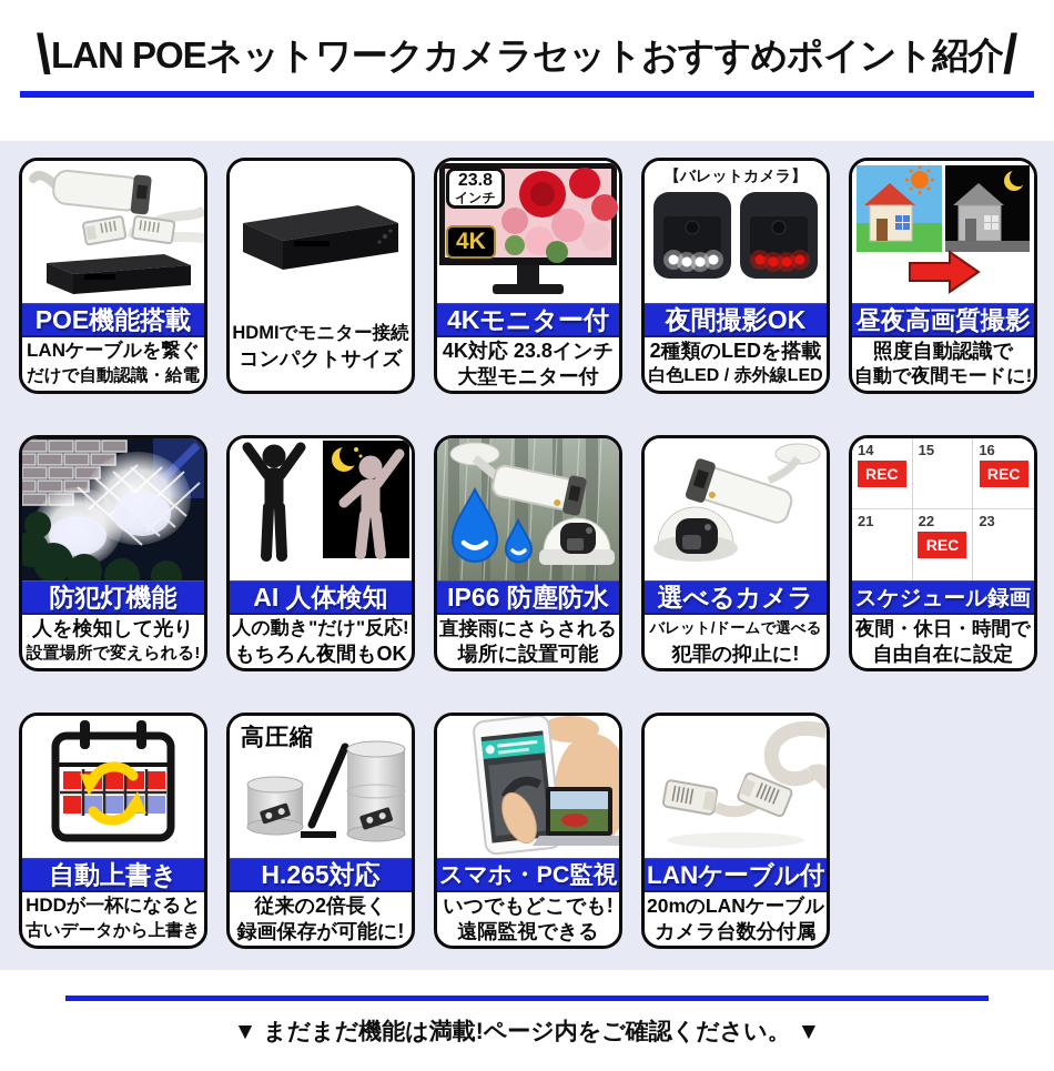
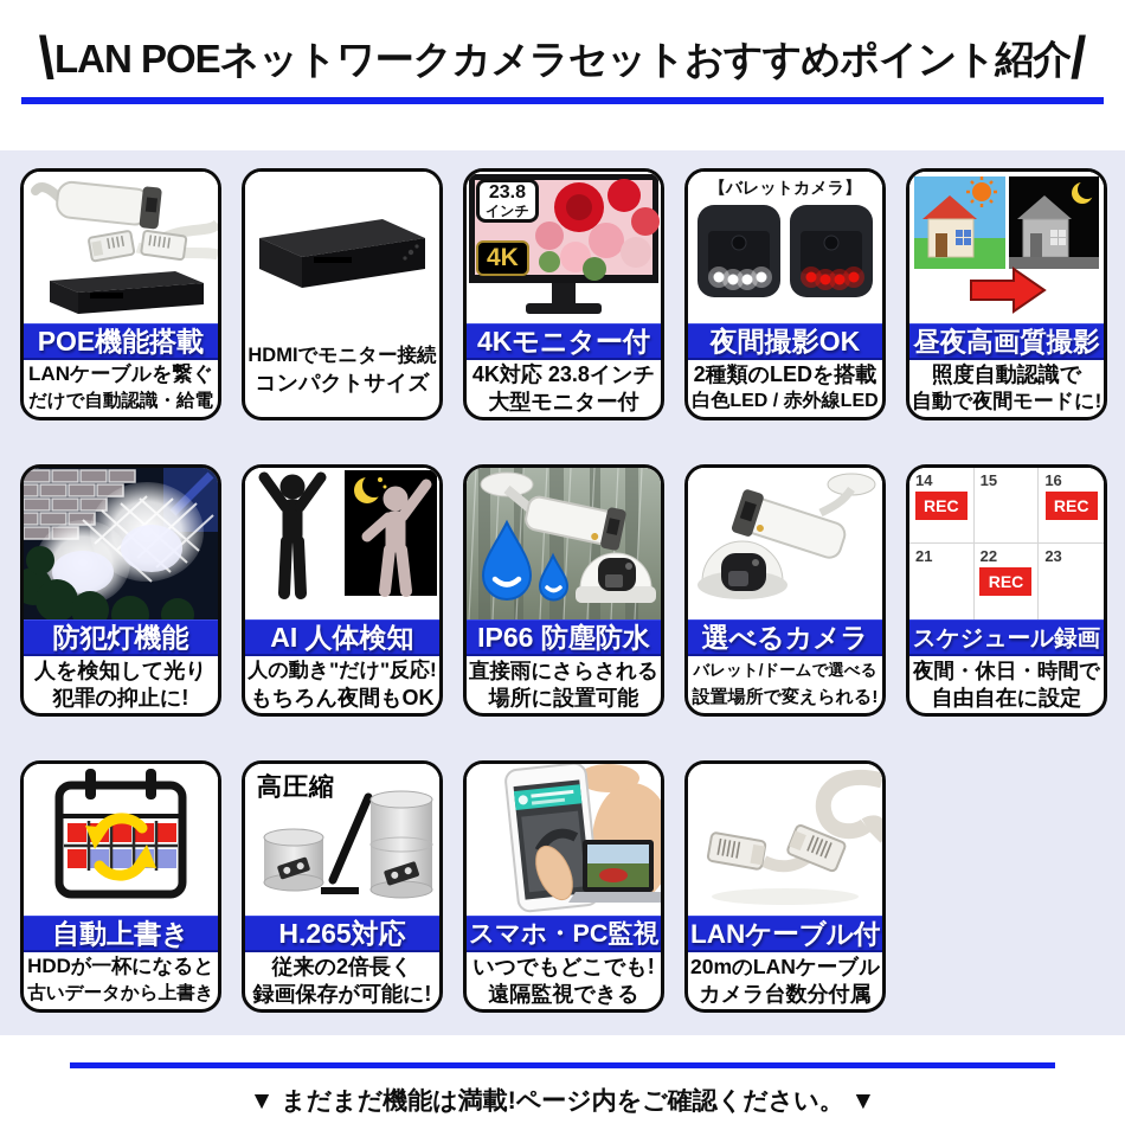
  \
  LAN POEネットワークカメラセットおすすめポイント紹介
  /
  POE機能搭載
  LANケーブルを繋ぐ
  だけで自動認識・給電
  HDMIでモニター接続
  コンパクトサイズ
  23.8
  インチ
  4K
  4Kモニター付
  4K対応 23.8インチ
  大型モニター付
  【バレットカメラ】
  夜間撮影OK
  2種類のLEDを搭載
  白色LED / 赤外線LED
  昼夜高画質撮影
  照度自動認識で
  自動で夜間モードに!
  防犯灯機能
  人を検知して光り
- 設置場所で変えられる!
+ 犯罪の抑止に!
  AI 人体検知
  人の動き"だけ"反応!
  もちろん夜間もOK
  IP66 防塵防水
  直接雨にさらされる
  場所に設置可能
  選べるカメラ
  バレット/ドームで選べる
- 犯罪の抑止に!
+ 設置場所で変えられる!
  14
  REC
  15
  16
  REC
  21
  22
  REC
  23
  スケジュール録画
  夜間・休日・時間で
  自由自在に設定
  自動上書き
  HDDが一杯になると
  古いデータから上書き
  高圧縮
  H.265対応
  従来の2倍長く
  録画保存が可能に!
  スマホ・PC監視
  いつでもどこでも!
  遠隔監視できる
  LANケーブル付
  20mのLANケーブル
  カメラ台数分付属
  ▼ まだまだ機能は満載!ページ内をご確認ください。 ▼
